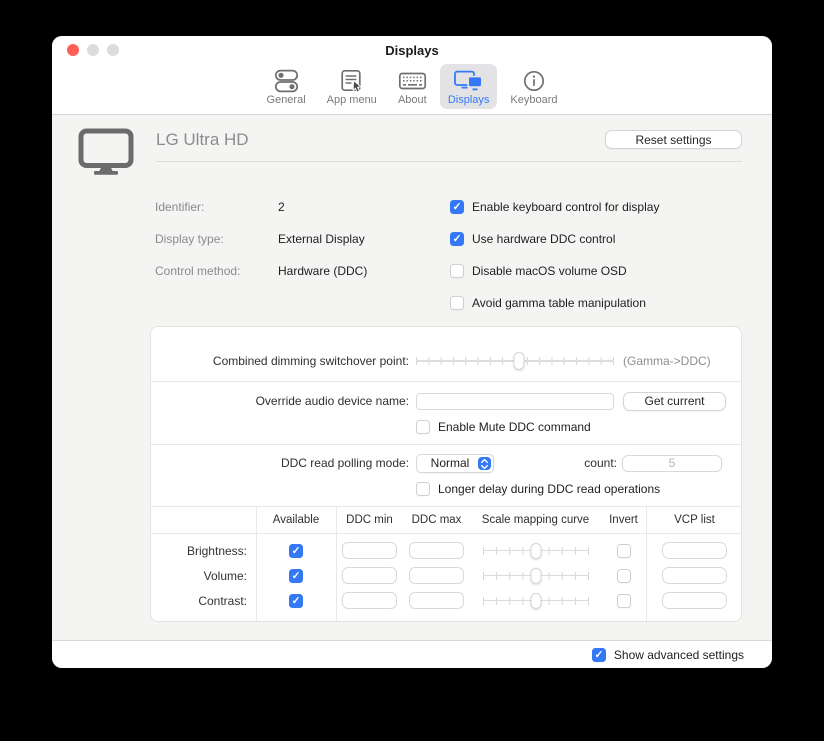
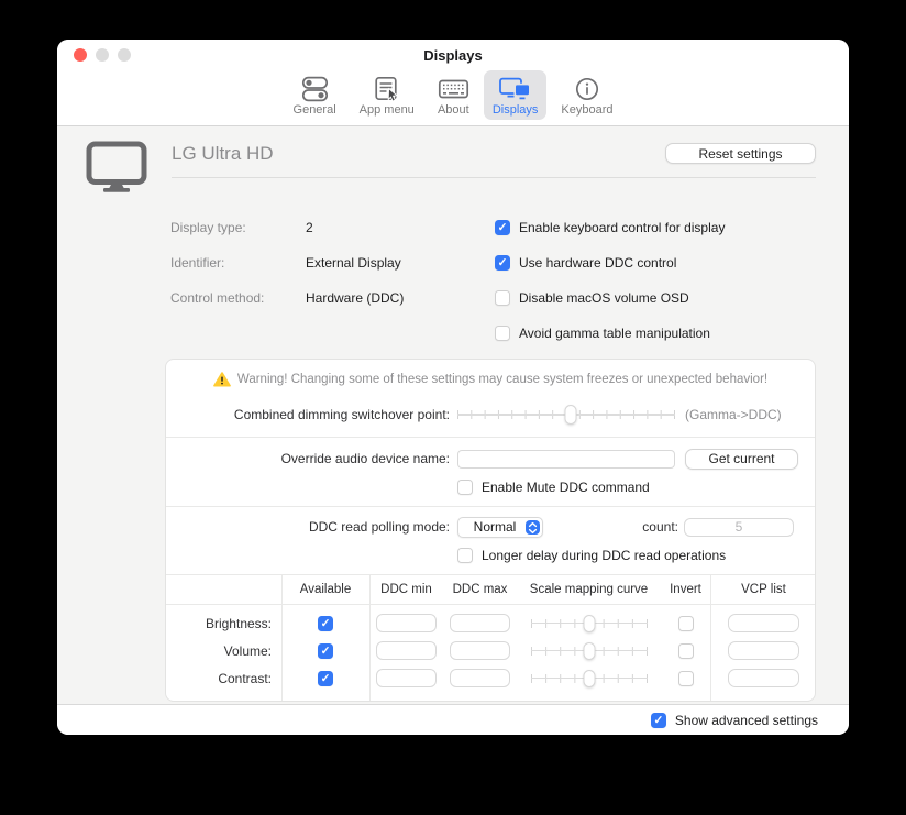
  Displays
  General
  App menu
  About
  Displays
  Keyboard
  LG Ultra HD
  Reset settings
- Identifier:
+ Display type:
  2
- Display type:
+ Identifier:
  External Display
  Control method:
  Hardware (DDC)
  Enable keyboard control for display
  Use hardware DDC control
  Disable macOS volume OSD
  Avoid gamma table manipulation
+ Warning! Changing some of these settings may cause system freezes or unexpected behavior!
  Combined dimming switchover point:
  (Gamma->DDC)
  Override audio device name:
  Get current
  Enable Mute DDC command
  DDC read polling mode:
  Normal
  count:
  5
  Longer delay during DDC read operations
  Available
  DDC min
  DDC max
  Scale mapping curve
  Invert
  VCP list
  Brightness:
  Volume:
  Contrast:
  Show advanced settings
